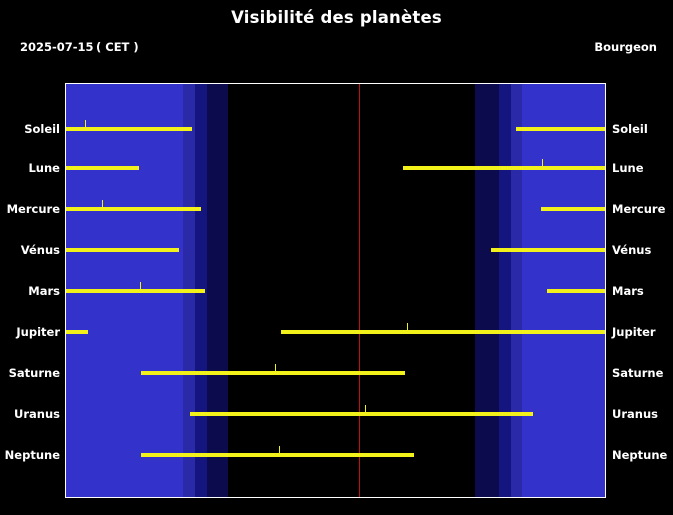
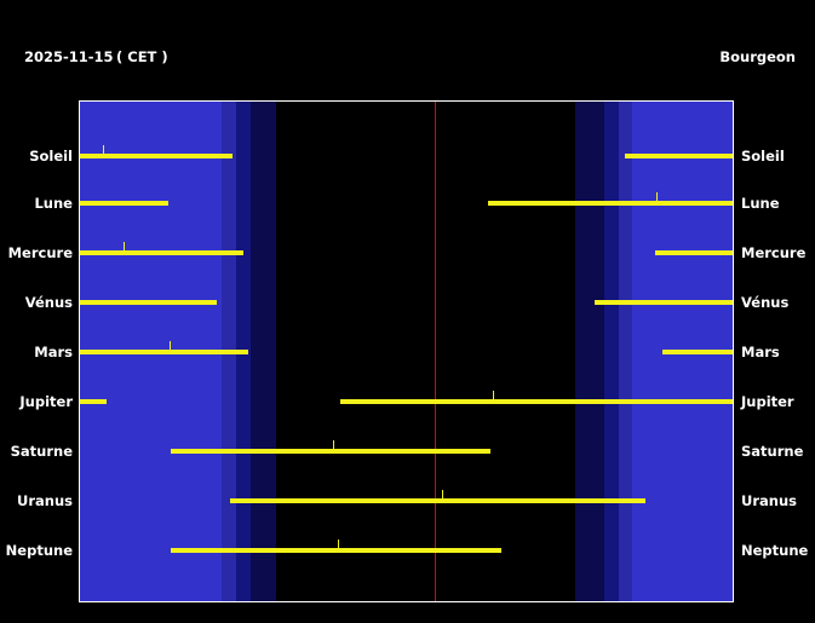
- Visibilité des planètes
- 2025-07-15
+ 2025-11-15
  ( CET )
  Bourgeon
  Soleil
  Soleil
  Lune
  Lune
  Mercure
  Mercure
  Vénus
  Vénus
  Mars
  Mars
  Jupiter
  Jupiter
  Saturne
  Saturne
  Uranus
  Uranus
  Neptune
  Neptune
